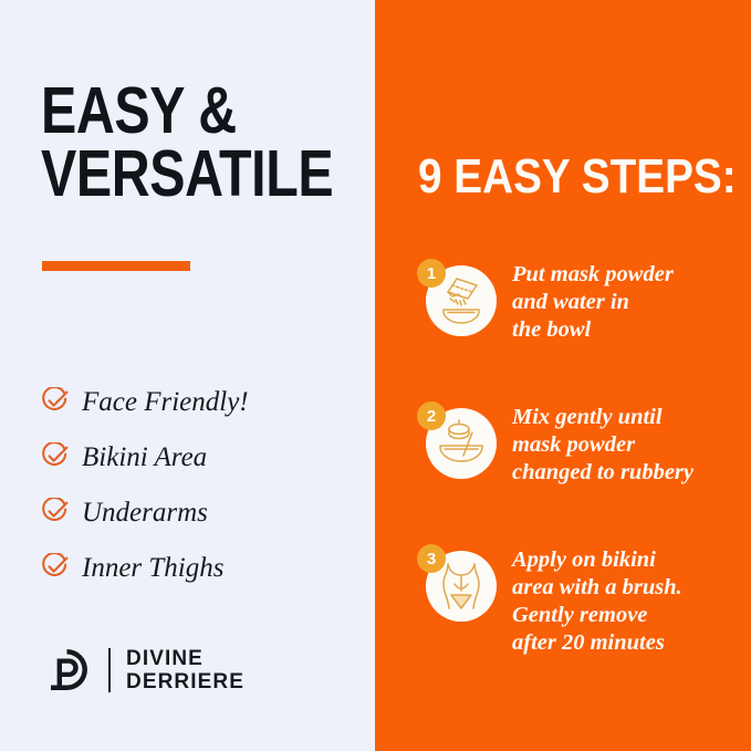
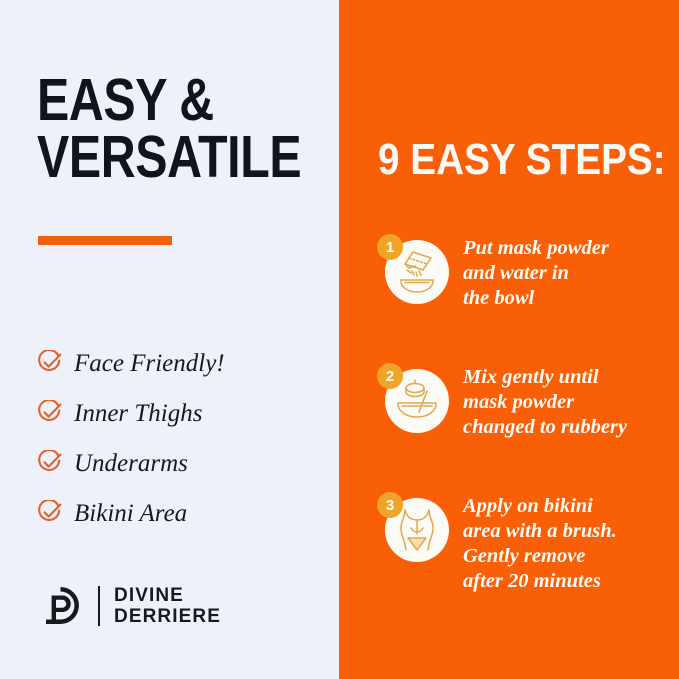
  EASY &
  VERSATILE
  Face Friendly!
- Bikini Area
+ Inner Thighs
  Underarms
- Inner Thighs
+ Bikini Area
  DIVINE
  DERRIERE
  9 EASY STEPS:
  1
  Put mask powder
  and water in
  the bowl
  2
  Mix gently until
  mask powder
  changed to rubbery
  3
  Apply on bikini
  area with a brush.
  Gently remove
  after 20 minutes
